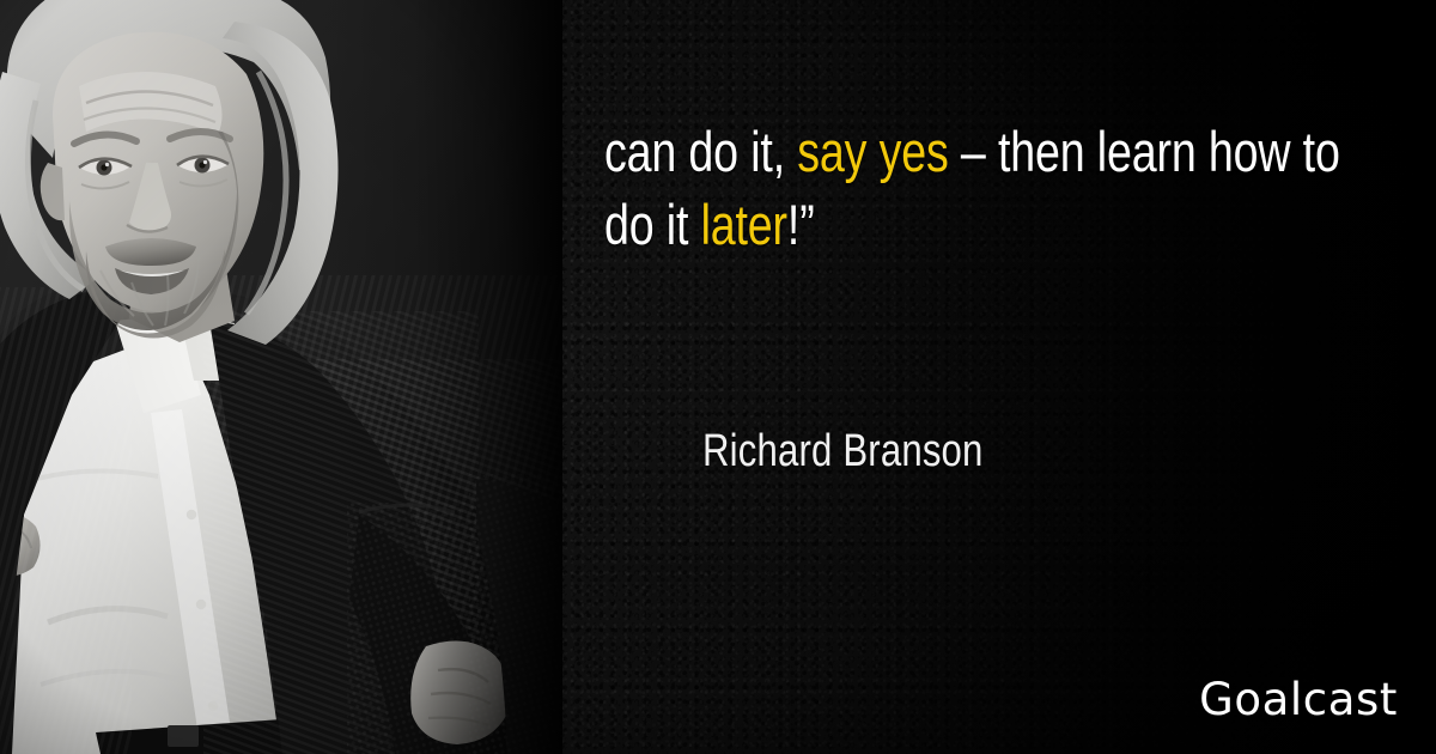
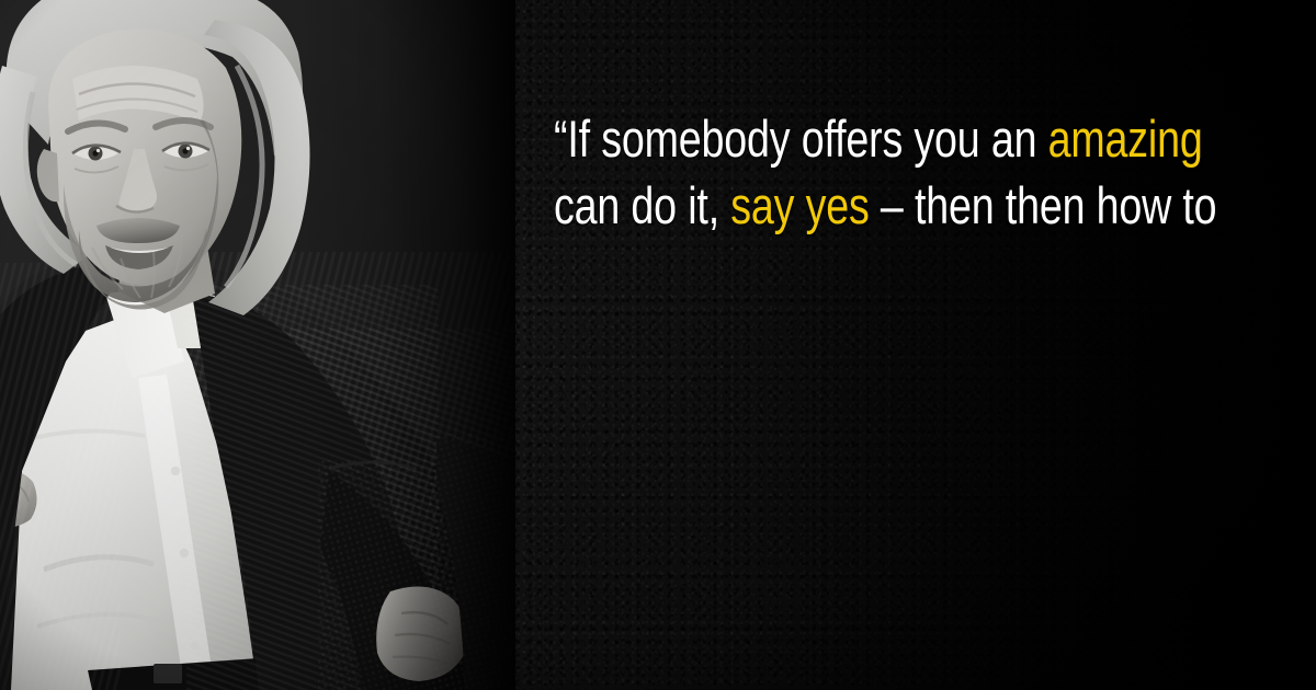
+ “If somebody offers you an amazing
- can do it, say yes – then learn how to
+ can do it, say yes – then then how to
- do it later!”
- Richard Branson
- Goalcast
